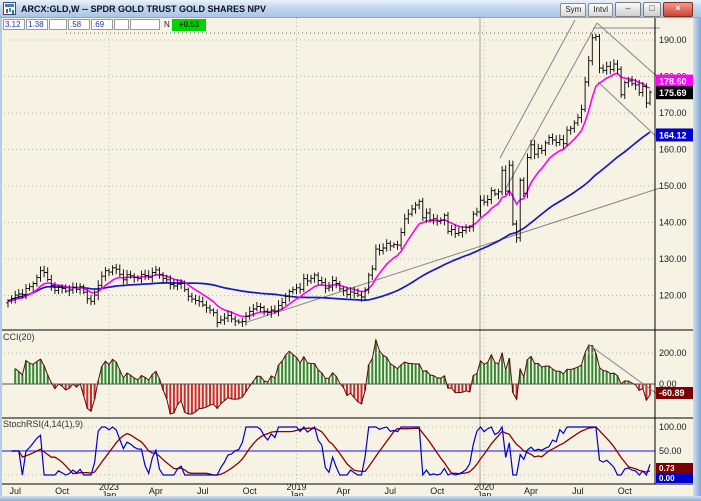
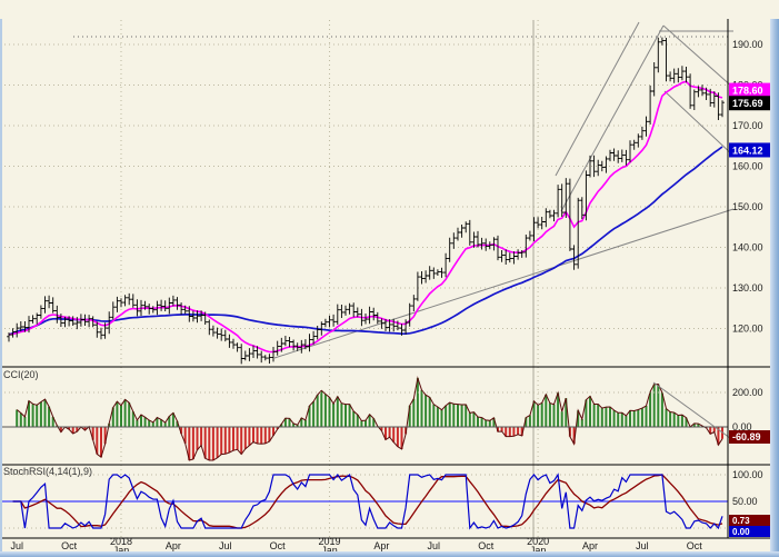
- ARCX:GLD,W -- SPDR GOLD TRUST GOLD SHARES NPV
- Sym
- Intvl
- –
- □
- ×
- 3.12
- 1.38
- .58
- .69
- N
- +0.53
  CCI(20)
  StochRSI(4,14(1),9)
  190.00
  170.00
  160.00
  150.00
  140.00
  130.00
  120.00
  200.00
  0.00
  100.00
  50.00
  178.60
  175.69
  164.12
  -60.89
  0.73
  0.00
  Jul
  Oct
- 2023
+ 2018
  Jan
  Apr
  Jul
  Oct
  2019
  Jan
  Apr
  Jul
  Oct
  2020
  Jan
  Apr
  Jul
  Oct
